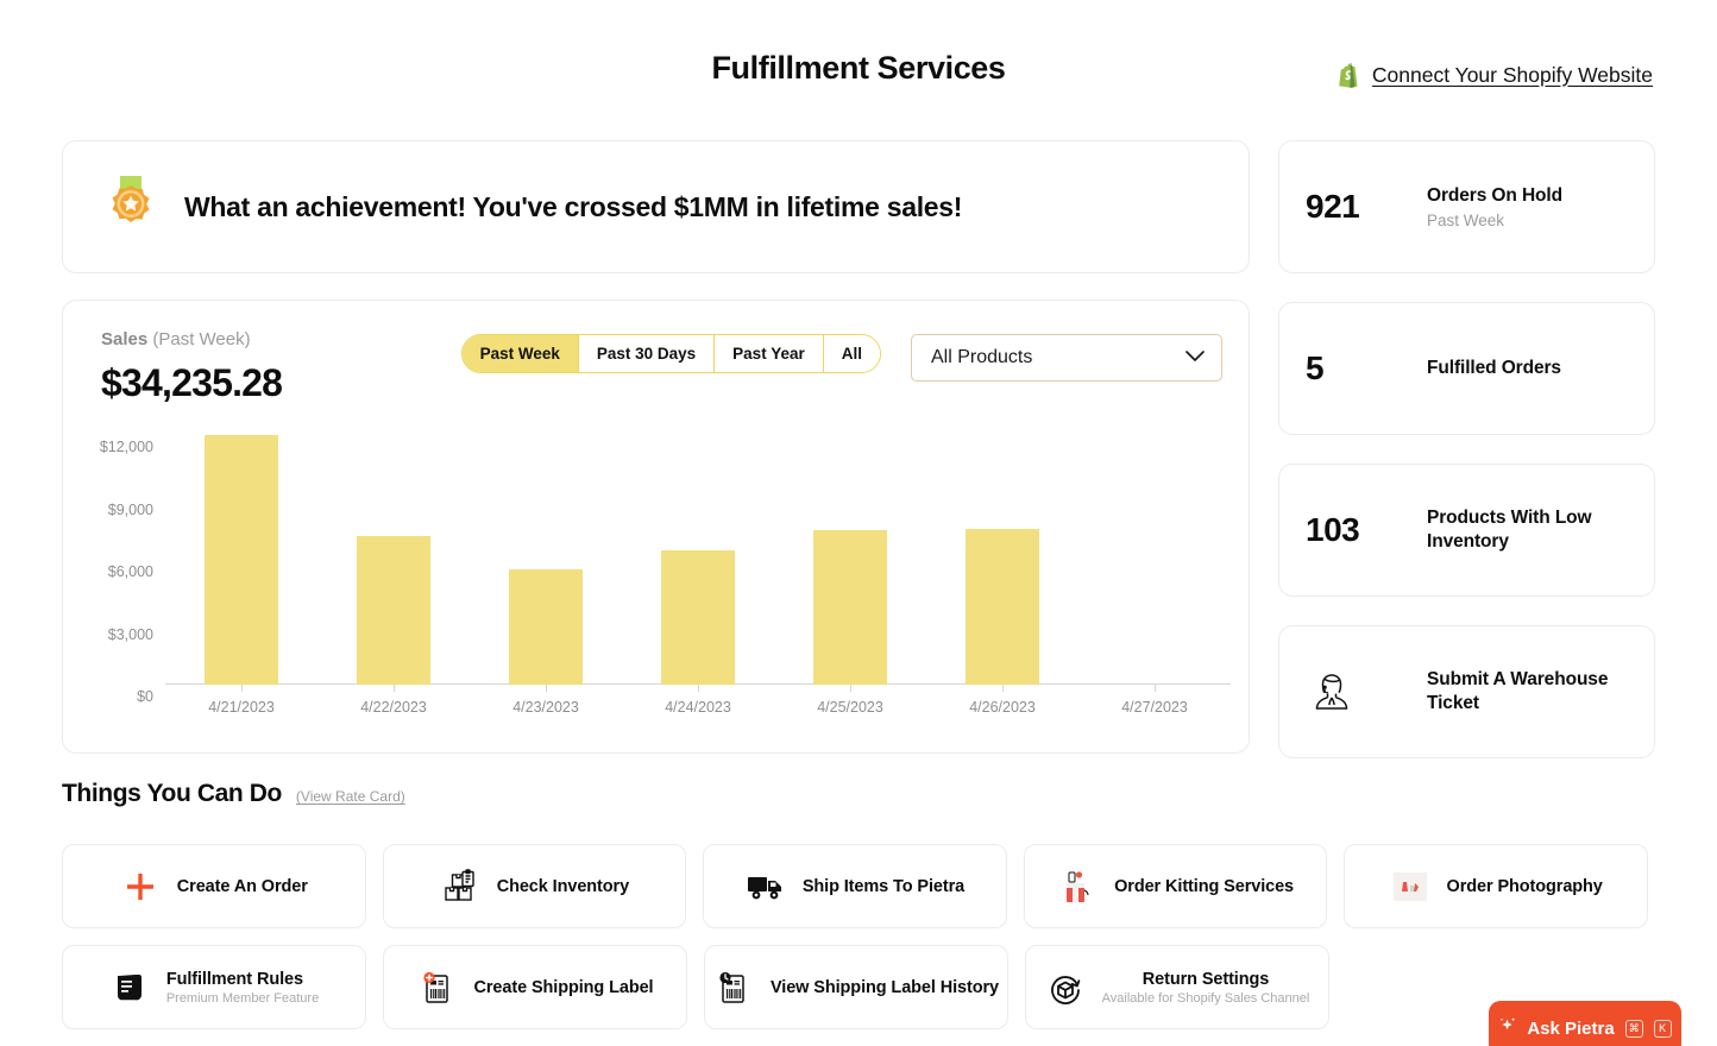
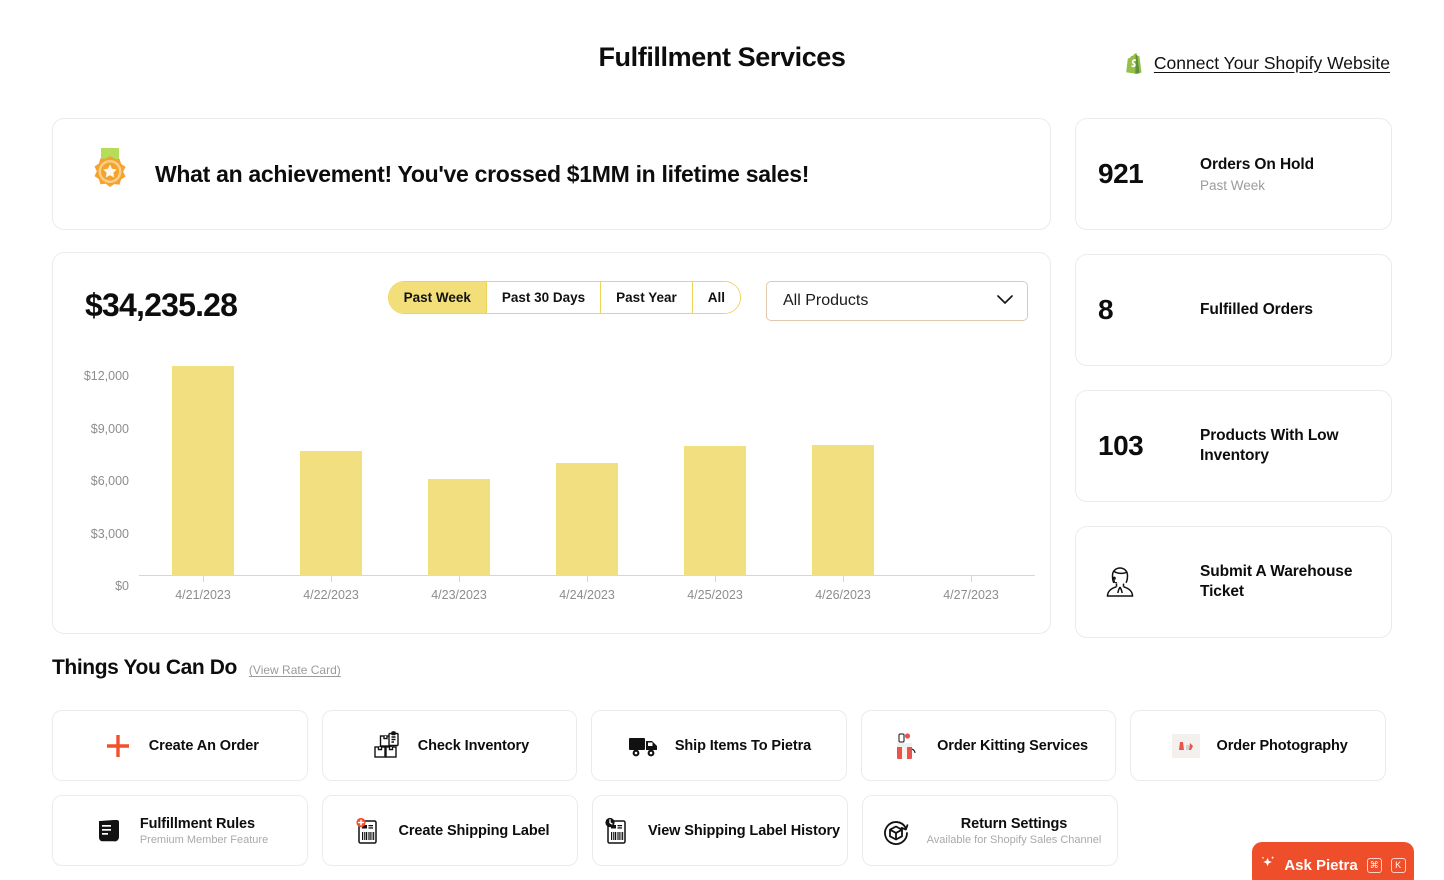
  Fulfillment Services
  Connect Your Shopify Website
  What an achievement! You've crossed $1MM in lifetime sales!
- Sales (Past Week)
  $34,235.28
  Past Week
  Past 30 Days
  Past Year
  All
  All Products
  $0
  $3,000
  $6,000
  $9,000
  $12,000
  4/21/2023
  4/22/2023
  4/23/2023
  4/24/2023
  4/25/2023
  4/26/2023
  4/27/2023
  921
  Orders On Hold
  Past Week
- 5
+ 8
  Fulfilled Orders
  103
  Products With Low Inventory
  Submit A Warehouse Ticket
  Things You Can Do
  (View Rate Card)
  Create An Order
  Check Inventory
  Ship Items To Pietra
  Order Kitting Services
  Order Photography
  Fulfillment Rules
  Premium Member Feature
  Create Shipping Label
  View Shipping Label History
  Return Settings
  Available for Shopify Sales Channel
  Ask Pietra
  ⌘
  K
